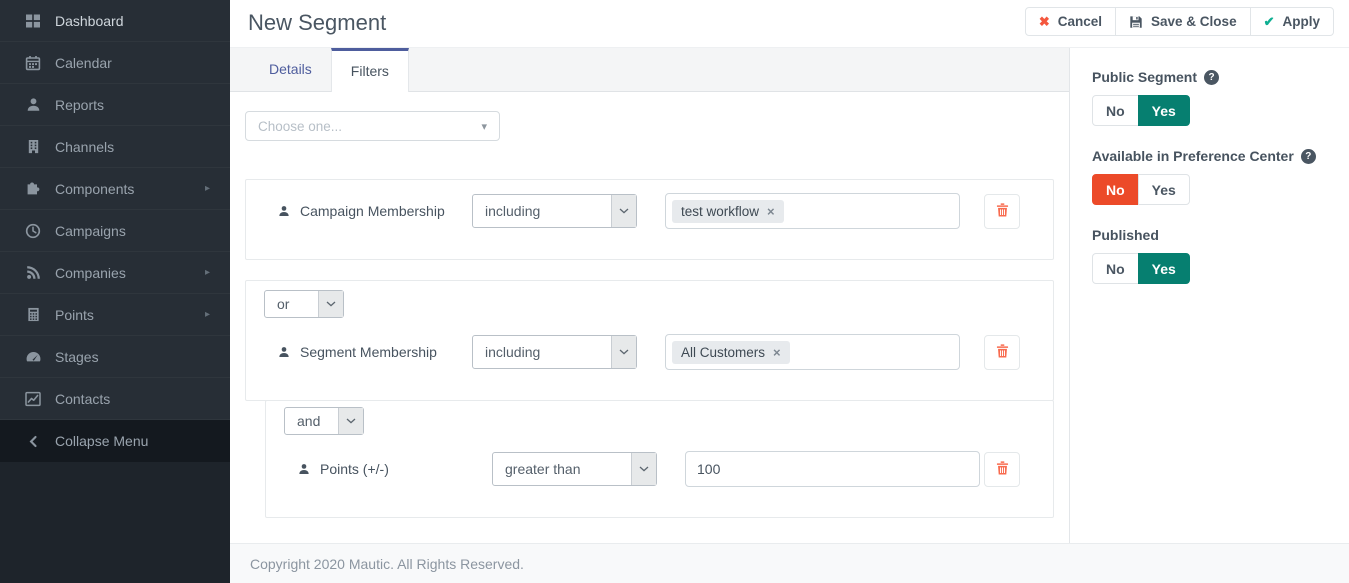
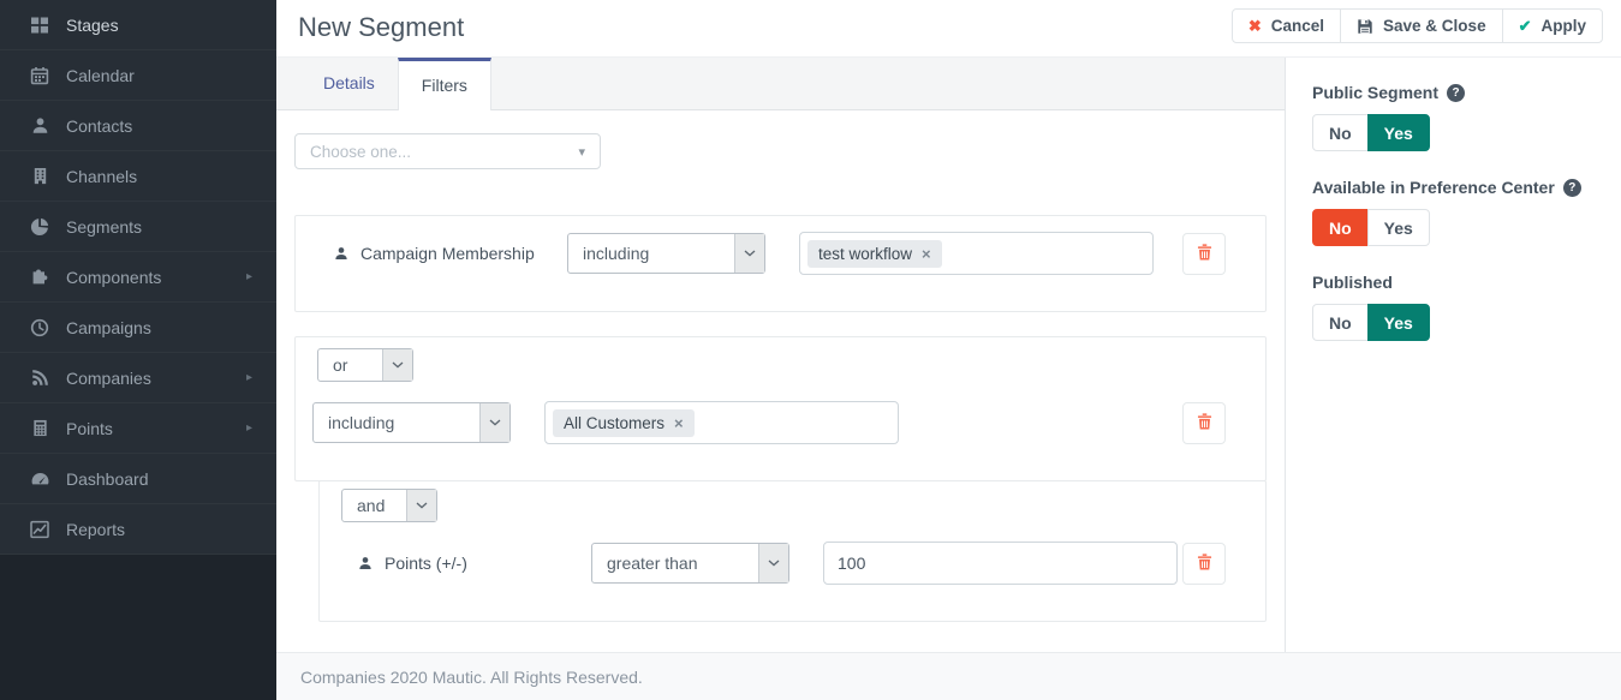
- Dashboard
+ Stages
  Calendar
- Reports
+ Contacts
  Channels
+ Segments
  Components
  ▸
  Campaigns
  Companies
  ▸
  Points
  ▸
- Stages
+ Dashboard
- Contacts
+ Reports
- Collapse Menu
  New Segment
  ✖
  Cancel
  Save & Close
  ✔
  Apply
  Details
  Filters
  Choose one...
  ▾
  Campaign Membership
  including
  test workflow
  ×
  or
- Segment Membership
  including
  All Customers
  ×
  and
  Points (+/-)
  greater than
  100
  Public Segment
  ?
  No
  Yes
  Available in Preference Center
  ?
  No
  Yes
  Published
  No
  Yes
- Copyright 2020 Mautic. All Rights Reserved.
+ Companies 2020 Mautic. All Rights Reserved.
